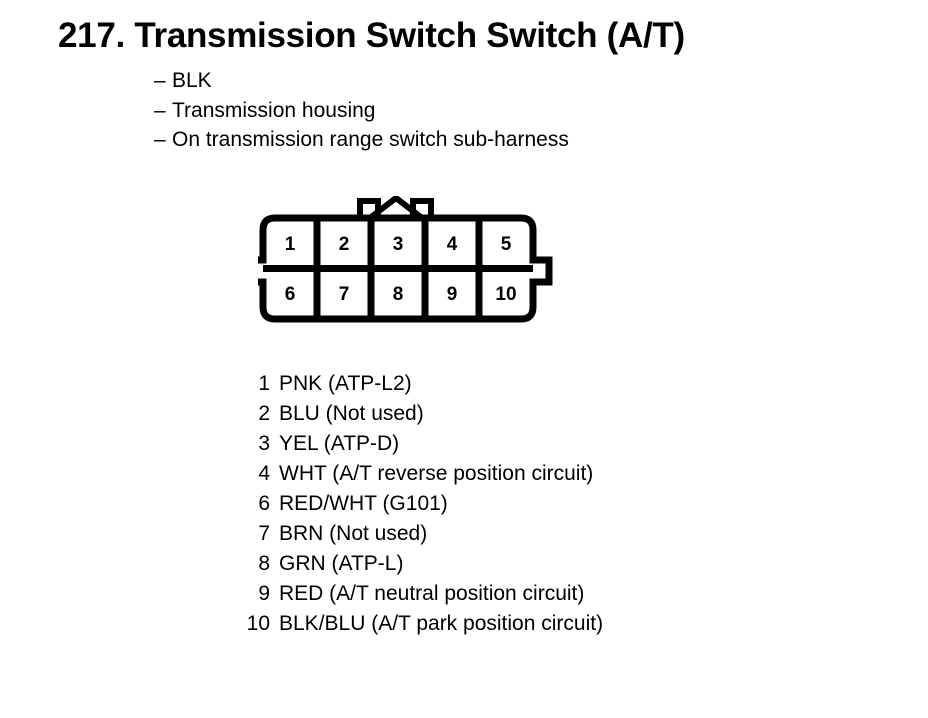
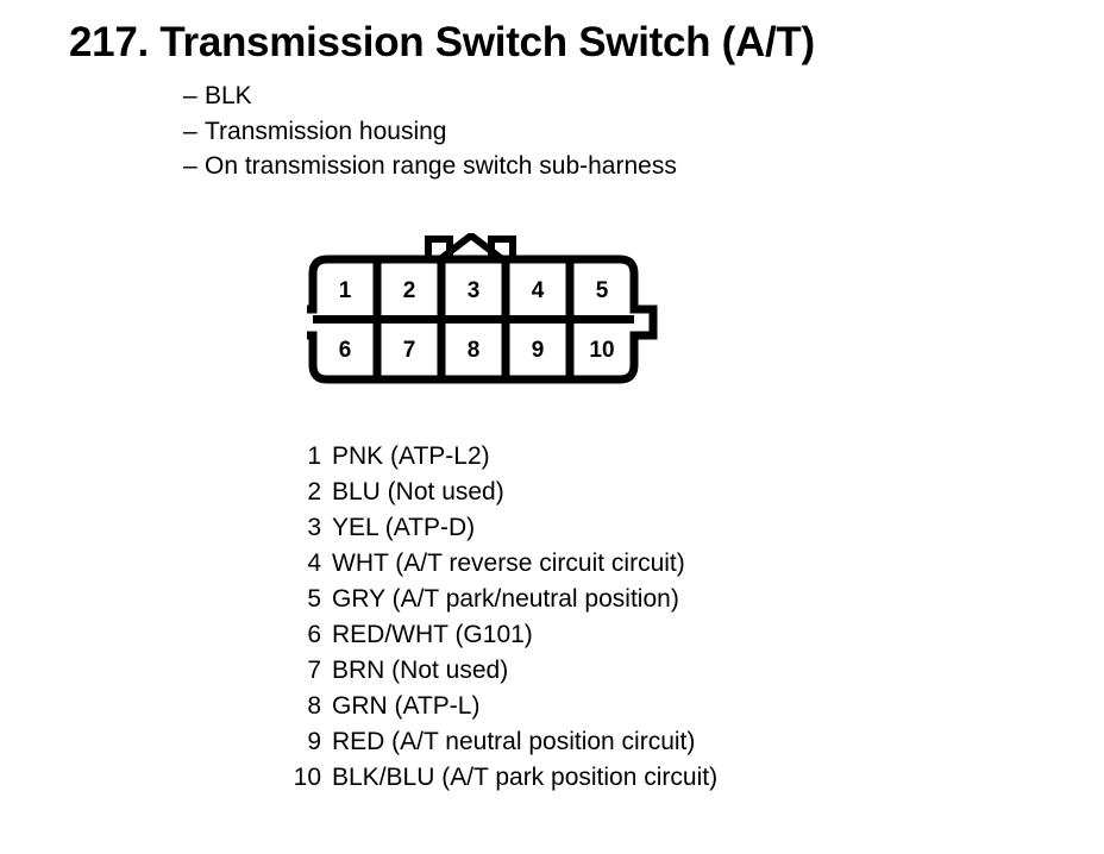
  217. Transmission Switch Switch (A/T)
  – BLK
  – Transmission housing
  – On transmission range switch sub-harness
  1
  2
  3
  4
  5
  6
  7
  8
  9
  10
  1 PNK (ATP-L2)
  2 BLU (Not used)
  3 YEL (ATP-D)
- 4 WHT (A/T reverse position circuit)
+ 4 WHT (A/T reverse circuit circuit)
+ 5 GRY (A/T park/neutral position)
  6 RED/WHT (G101)
  7 BRN (Not used)
  8 GRN (ATP-L)
  9 RED (A/T neutral position circuit)
  10 BLK/BLU (A/T park position circuit)
